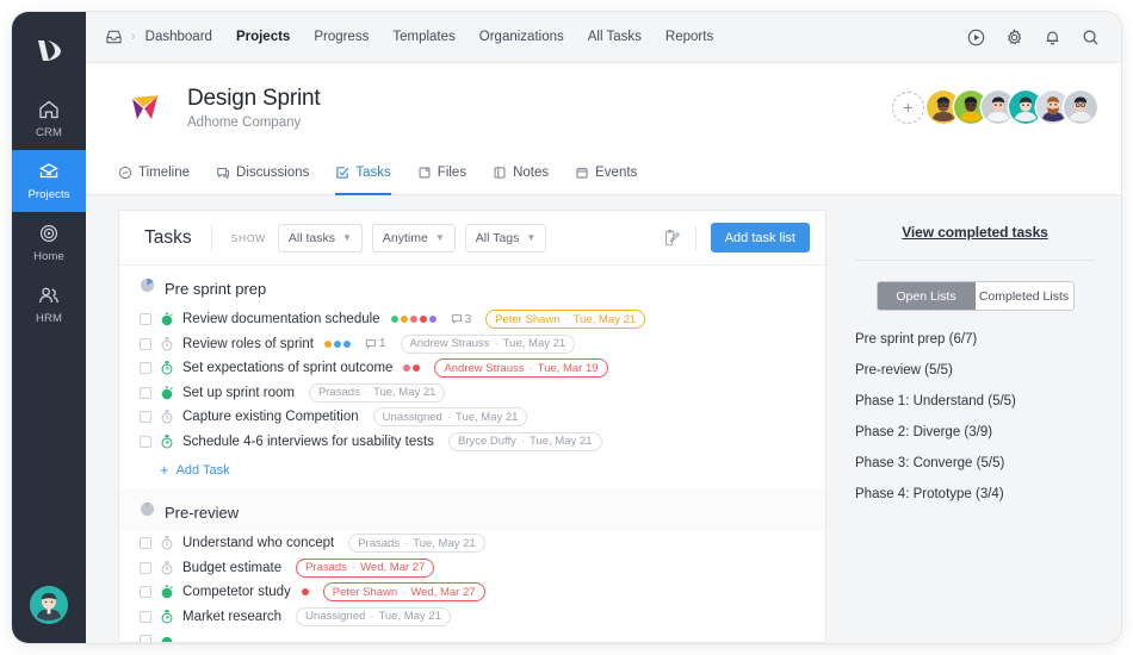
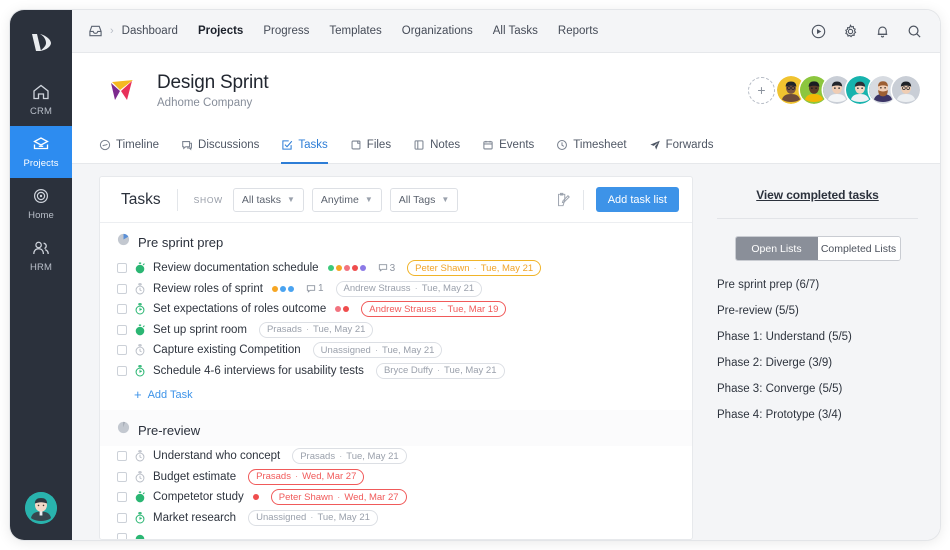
  CRM
  Projects
  Home
  HRM
  ›
  Dashboard
  Projects
  Progress
  Templates
  Organizations
  All Tasks
  Reports
  Design Sprint
  Adhome Company
  +
  Timeline
  Discussions
  Tasks
  Files
  Notes
  Events
+ Timesheet
+ Forwards
  Tasks
  SHOW
  All tasks
  ▼
  Anytime
  ▼
  All Tags
  ▼
  Add task list
  Pre sprint prep
  Review documentation schedule
  3
  Peter Shawn
  ·
  Tue, May 21
  Review roles of sprint
  1
  Andrew Strauss
  ·
  Tue, May 21
- Set expectations of sprint outcome
+ Set expectations of roles outcome
  Andrew Strauss
  ·
  Tue, Mar 19
  Set up sprint room
  Prasads
  ·
  Tue, May 21
  Capture existing Competition
  Unassigned
  ·
  Tue, May 21
  Schedule 4-6 interviews for usability tests
  Bryce Duffy
  ·
  Tue, May 21
  +
  Add Task
  Pre-review
  Understand who concept
  Prasads
  ·
  Tue, May 21
  Budget estimate
  Prasads
  ·
  Wed, Mar 27
  Competetor study
  Peter Shawn
  ·
  Wed, Mar 27
  Market research
  Unassigned
  ·
  Tue, May 21
  View completed tasks
  Open Lists
  Completed Lists
  Pre sprint prep (6/7)
  Pre-review (5/5)
  Phase 1: Understand (5/5)
  Phase 2: Diverge (3/9)
  Phase 3: Converge (5/5)
  Phase 4: Prototype (3/4)
